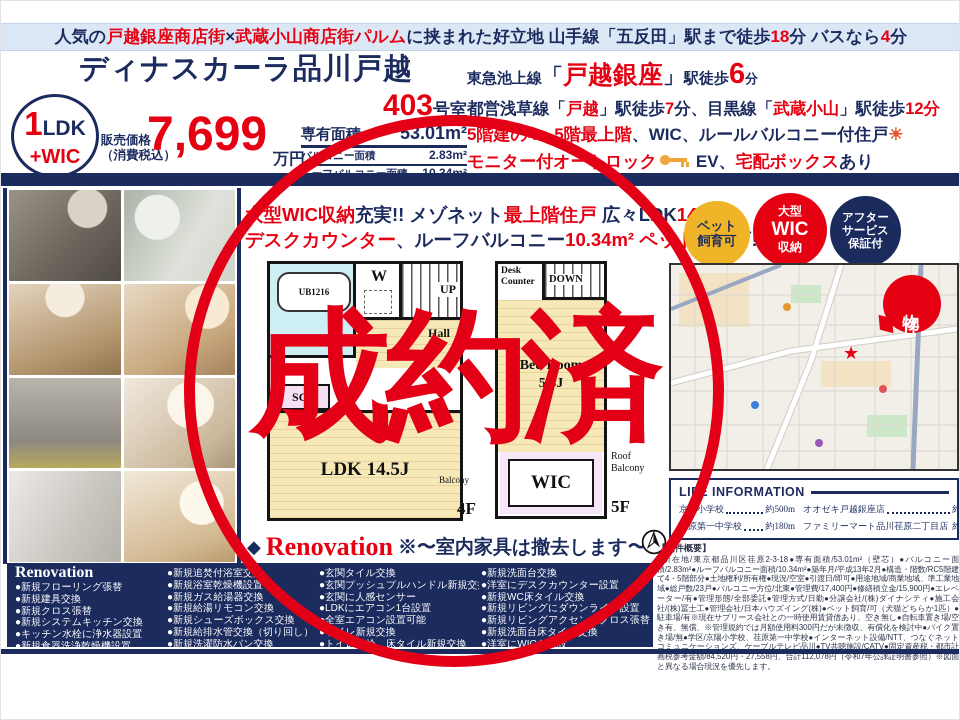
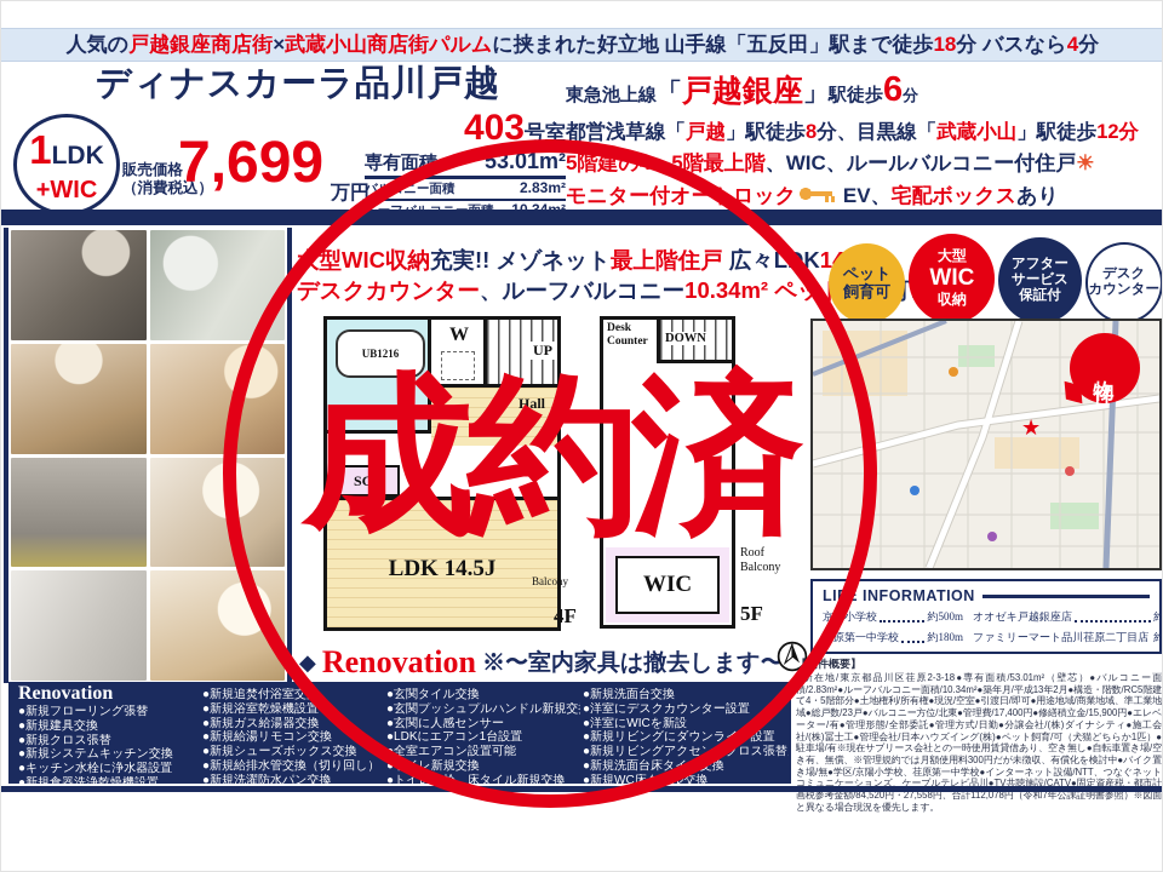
  人気の戸越銀座商店街×武蔵小山商店街パルムに挟まれた好立地 山手線「五反田」駅まで徒歩18分 バスなら4分
  ディナスカーラ品川戸越
  1LDK
  +WIC
  販売価格
  （消費税込）
  7,699
  万円
  403号室
  専有面積
  53.01m²
  バルコニー面積
  2.83m²
  東急池上線「戸越銀座」駅徒歩6分
- 都営浅草線「戸越」駅徒歩7分、目黒線「武蔵小山」駅徒歩12分
+ 都営浅草線「戸越」駅徒歩8分、目黒線「武蔵小山」駅徒歩12分
  5階建の4・5階最上階、WIC、ルールバルコニー付住戸☀
  モニター付オートロック EV、宅配ボックスあり
  大型WIC収納充実!! メゾネット最上階住戸 広々LDK1
  デスクカウンター、ルーフバルコニー10.34m² ペッ
  ペット
  飼育可
  大型
  WIC
  収納
  アフター
  サービス
  保証付
+ デスク
+ カウンター
  UB1216
  W
  UP
  Hall
  SC
  LDK 14.5J
  Balcony
  4F
  Desk
  Counter
  DOWN
- Bed Room
- 5.3J
  WIC
  Roof
  Balcony
  5F
  ◆
  Renovation
  ※〜室内家具は撤去します〜
  ★
  LIFE INFORMATION
  京陽小学校
  約500m
  オオゼキ戸越銀座店
  荏原第一中学校
  約180m
  ファミリーマート品川荏原二丁目店
  【物件概要】
  ●所在地/東京都品川区荏原2-3-18●専有面積/53.01m²（壁芯）●バルコニー面積/2.83m²●ルーフバルコニー面積/10.34m²●築年月/平成13年2月●構造・階数/RC5階建て4・5階部分●土地権利/所有権●現況/空室●引渡日/即可●用途地域/商業地域、準工業地域●総戸数/23戸●バルコニー方位/北東●管理費/17,400円●修繕積立金/15,900円●エレベーター/有●管理形態/全部委託●管理方式/日勤●分譲会社/(株)ダイナシティ●施工会社/(株)冨士工●管理会社/日本ハウズイング(株)●ペット飼育/可（犬猫どちらか1匹）●駐車場/有※現在サブリース会社との一時使用賃貸借あり、空き無し●自転車置き場/空き有、無償、※管理規約では月額使用料300円だが未徴収、有償化を検討中●バイク置き場/無●学区/京陽小学校、荏原第一中学校●インターネット設備/NTT、つなぐネットコミュニケーションズ、ケーブルテレビ品川●TV共聴施設/CATV●固定資産税・都市計画税参考金額/84,520円・27,558円、合計112,078円（令和7年公課証明書参照）※図面と異なる場合現況を優先します。
  Renovation
  ●新規フローリング張替
  ●新規建具交換
  ●新規クロス張替
  ●新規システムキッチン交換
  ●キッチン水栓に浄水器設置
  ●新規食器洗浄乾燥機設置
  ●新規追焚付浴室交換
  ●新規浴室乾燥機設置
  ●新規ガス給湯器交換
  ●新規給湯リモコン交換
  ●新規シューズボックス交換
  ●新規給排水管交換（切り回し）
  ●新規洗濯防水パン交換
  ●玄関タイル交換
  ●玄関プッシュプルハンドル新規交
  ●玄関に人感センサー
  ●LDKにエアコン1台設置
  ●全室エアコン設置可能
  ●トイレ新規交換
  ●トイレ水栓、床タイル新規交換
  ●新規洗面台交換
  ●洋室にデスクカウンター設置
- ●新規WC床タイル交換
+ ●洋室にWICを新設
  ●新規リビングにダウンライト設置
  ●新規リビングアクセントクロス張替
  ●新規洗面台床タイル交換
- ●洋室にWICを新設
+ ●新規WC床タイル交換
  成約済
